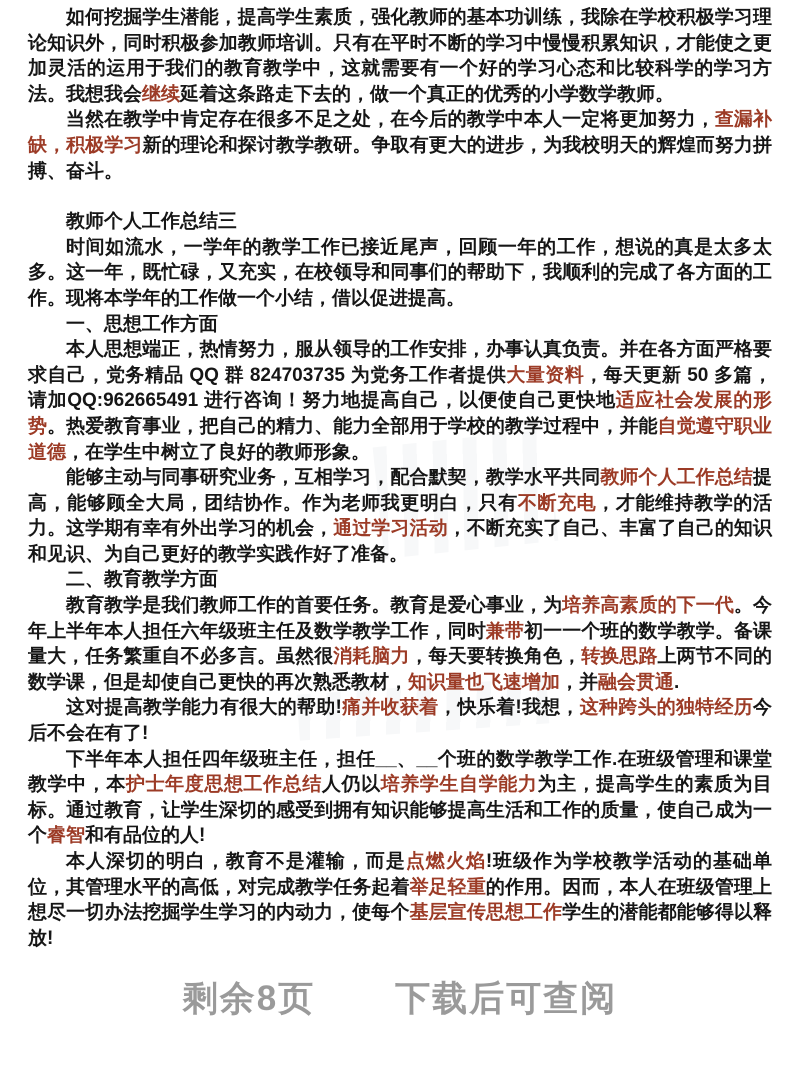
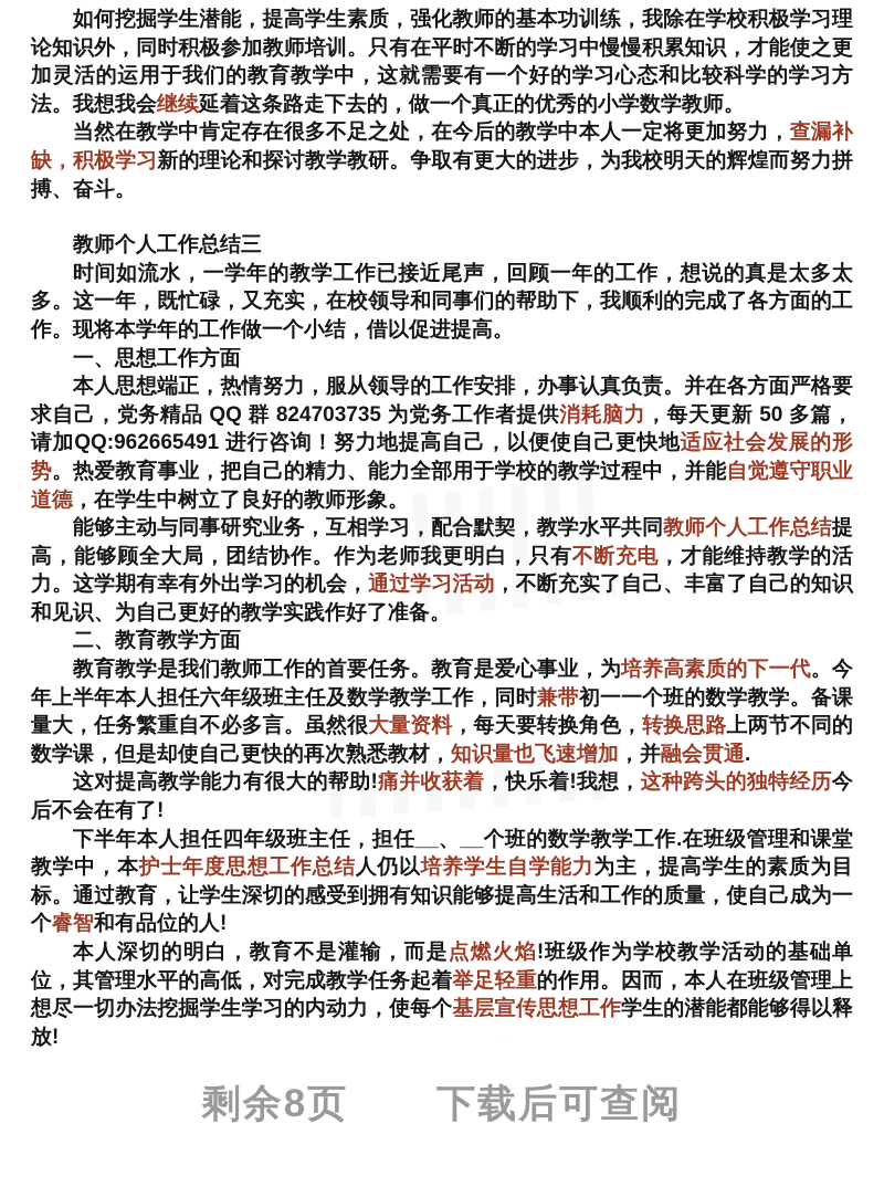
  如何挖掘学生潜能，提高学生素质，强化教师的基本功训练，我除在学校积极学习理论知识外，同时积极参加教师培训。只有在平时不断的学习中慢慢积累知识，才能使之更加灵活的运用于我们的教育教学中，这就需要有一个好的学习心态和比较科学的学习方法。我想我会继续延着这条路走下去的，做一个真正的优秀的小学数学教师。
  当然在教学中肯定存在很多不足之处，在今后的教学中本人一定将更加努力，查漏补缺，积极学习新的理论和探讨教学教研。争取有更大的进步，为我校明天的辉煌而努力拼搏、奋斗。
  教师个人工作总结三
  时间如流水，一学年的教学工作已接近尾声，回顾一年的工作，想说的真是太多太多。这一年，既忙碌，又充实，在校领导和同事们的帮助下，我顺利的完成了各方面的工作。现将本学年的工作做一个小结，借以促进提高。
  一、思想工作方面
- 本人思想端正，热情努力，服从领导的工作安排，办事认真负责。并在各方面严格要求自己，党务精品 QQ 群 824703735 为党务工作者提供大量资料，每天更新 50 多篇，请加QQ:962665491 进行咨询！努力地提高自己，以便使自己更快地适应社会发展的形势。热爱教育事业，把自己的精力、能力全部用于学校的教学过程中，并能自觉遵守职业道德，在学生中树立了良好的教师形象。
+ 本人思想端正，热情努力，服从领导的工作安排，办事认真负责。并在各方面严格要求自己，党务精品 QQ 群 824703735 为党务工作者提供消耗脑力，每天更新 50 多篇，请加QQ:962665491 进行咨询！努力地提高自己，以便使自己更快地适应社会发展的形势。热爱教育事业，把自己的精力、能力全部用于学校的教学过程中，并能自觉遵守职业道德，在学生中树立了良好的教师形象。
  能够主动与同事研究业务，互相学习，配合默契，教学水平共同教师个人工作总结提高，能够顾全大局，团结协作。作为老师我更明白，只有不断充电，才能维持教学的活力。这学期有幸有外出学习的机会，通过学习活动，不断充实了自己、丰富了自己的知识和见识、为自己更好的教学实践作好了准备。
  二、教育教学方面
- 教育教学是我们教师工作的首要任务。教育是爱心事业，为培养高素质的下一代。今年上半年本人担任六年级班主任及数学教学工作，同时兼带初一一个班的数学教学。备课量大，任务繁重自不必多言。虽然很消耗脑力，每天要转换角色，转换思路上两节不同的数学课，但是却使自己更快的再次熟悉教材，知识量也飞速增加，并融会贯通.
+ 教育教学是我们教师工作的首要任务。教育是爱心事业，为培养高素质的下一代。今年上半年本人担任六年级班主任及数学教学工作，同时兼带初一一个班的数学教学。备课量大，任务繁重自不必多言。虽然很大量资料，每天要转换角色，转换思路上两节不同的数学课，但是却使自己更快的再次熟悉教材，知识量也飞速增加，并融会贯通.
  这对提高教学能力有很大的帮助!痛并收获着，快乐着!我想，这种跨头的独特经历今后不会在有了!
  下半年本人担任四年级班主任，担任__、__个班的数学教学工作.在班级管理和课堂教学中，本护士年度思想工作总结人仍以培养学生自学能力为主，提高学生的素质为目标。通过教育，让学生深切的感受到拥有知识能够提高生活和工作的质量，使自己成为一个睿智和有品位的人!
  本人深切的明白，教育不是灌输，而是点燃火焰!班级作为学校教学活动的基础单位，其管理水平的高低，对完成教学任务起着举足轻重的作用。因而，本人在班级管理上想尽一切办法挖掘学生学习的内动力，使每个基层宣传思想工作学生的潜能都能够得以释放!
  剩余8页 下载后可查阅
